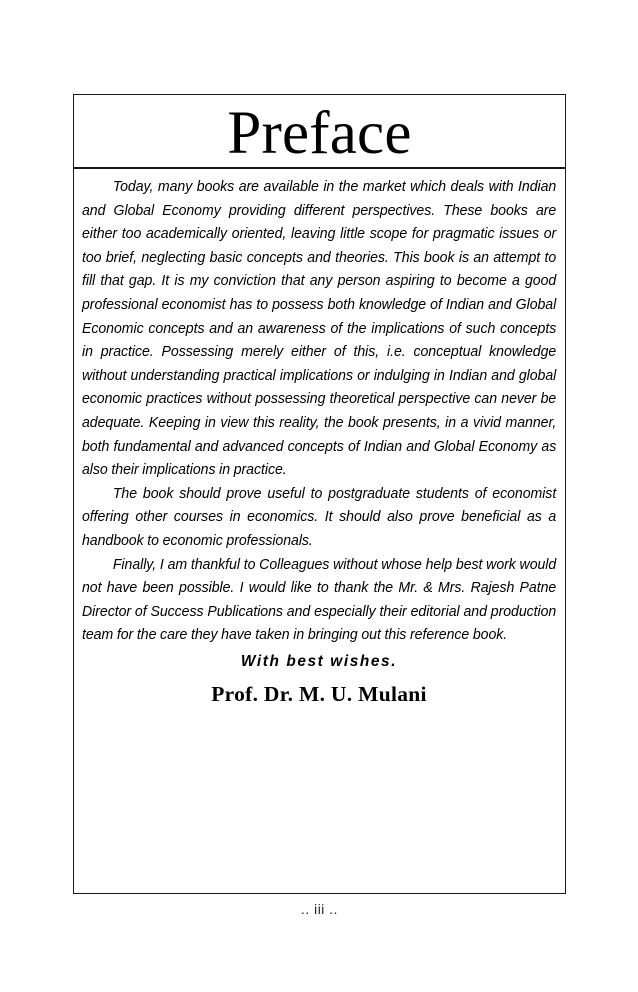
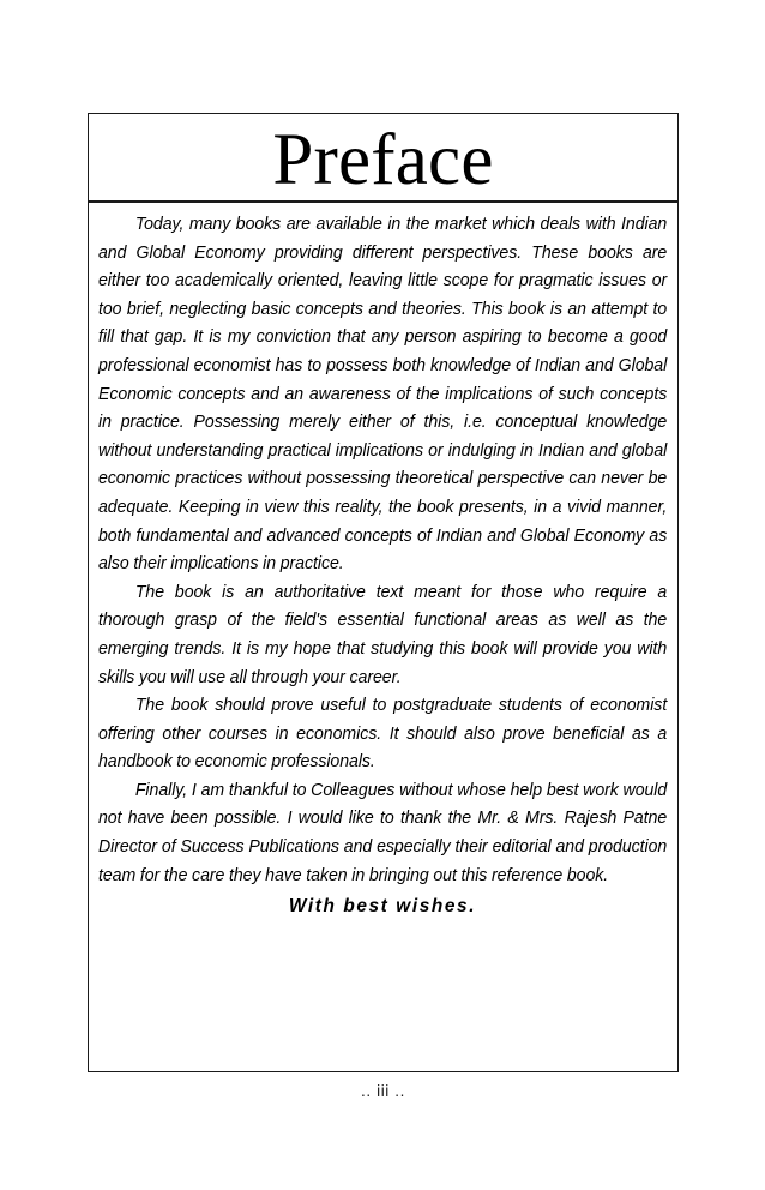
  Preface
  Today, many books are available in the market which deals with Indian and Global Economy providing different perspectives. These books are either too academically oriented, leaving little scope for pragmatic issues or too brief, neglecting basic concepts and theories. This book is an attempt to fill that gap. It is my conviction that any person aspiring to become a good professional economist has to possess both knowledge of Indian and Global Economic concepts and an awareness of the implications of such concepts in practice. Possessing merely either of this, i.e. conceptual knowledge without understanding practical implications or indulging in Indian and global economic practices without possessing theoretical perspective can never be adequate. Keeping in view this reality, the book presents, in a vivid manner, both fundamental and advanced concepts of Indian and Global Economy as also their implications in practice.
+ The book is an authoritative text meant for those who require a thorough grasp of the field's essential functional areas as well as the emerging trends. It is my hope that studying this book will provide you with skills you will use all through your career.
  The book should prove useful to postgraduate students of economist offering other courses in economics. It should also prove beneficial as a handbook to economic professionals.
  Finally, I am thankful to Colleagues without whose help best work would not have been possible. I would like to thank the Mr. & Mrs. Rajesh Patne Director of Success Publications and especially their editorial and production team for the care they have taken in bringing out this reference book.
  With best wishes.
- Prof. Dr. M. U. Mulani
  .. iii ..
